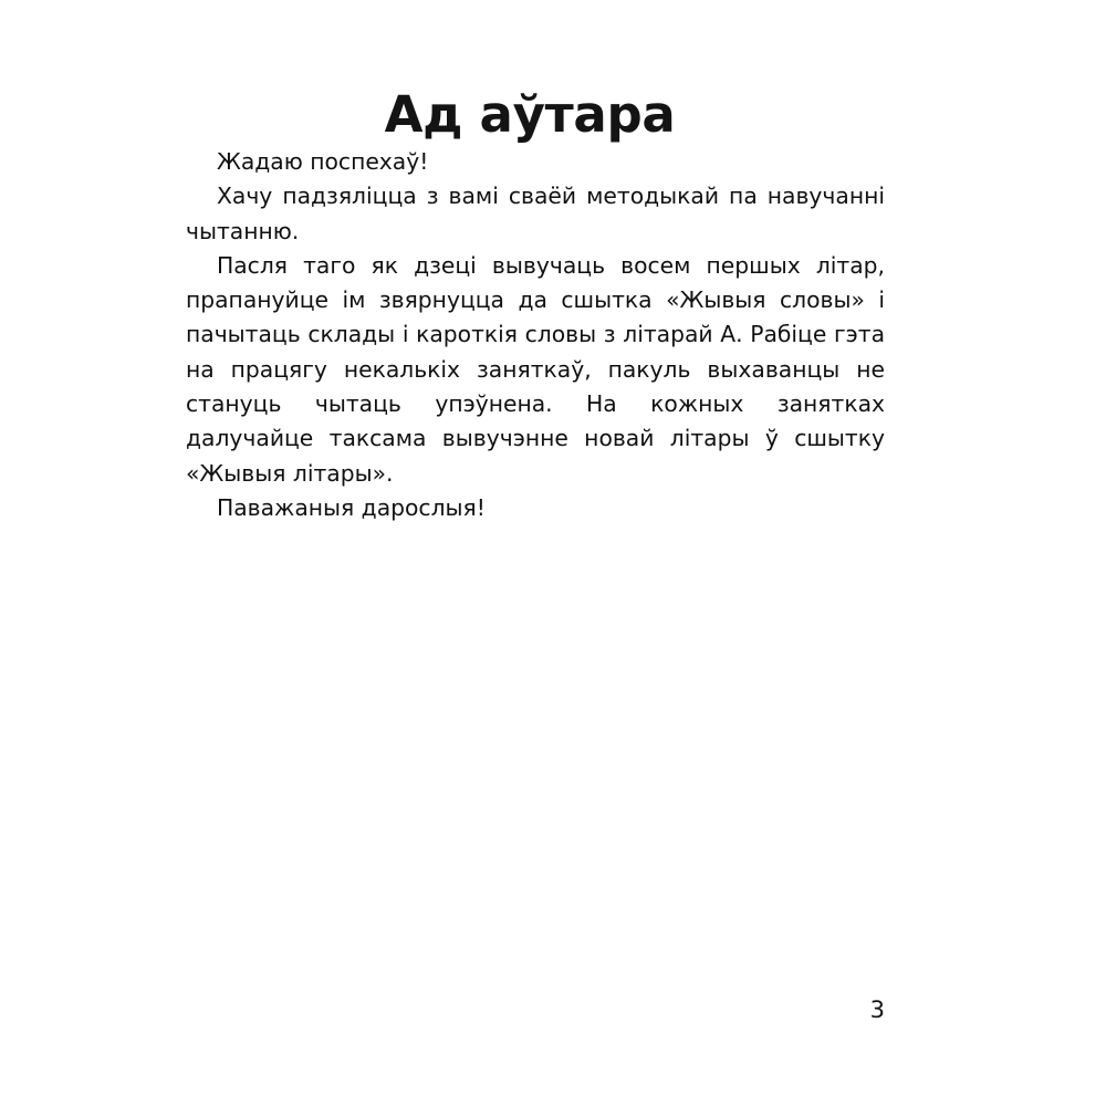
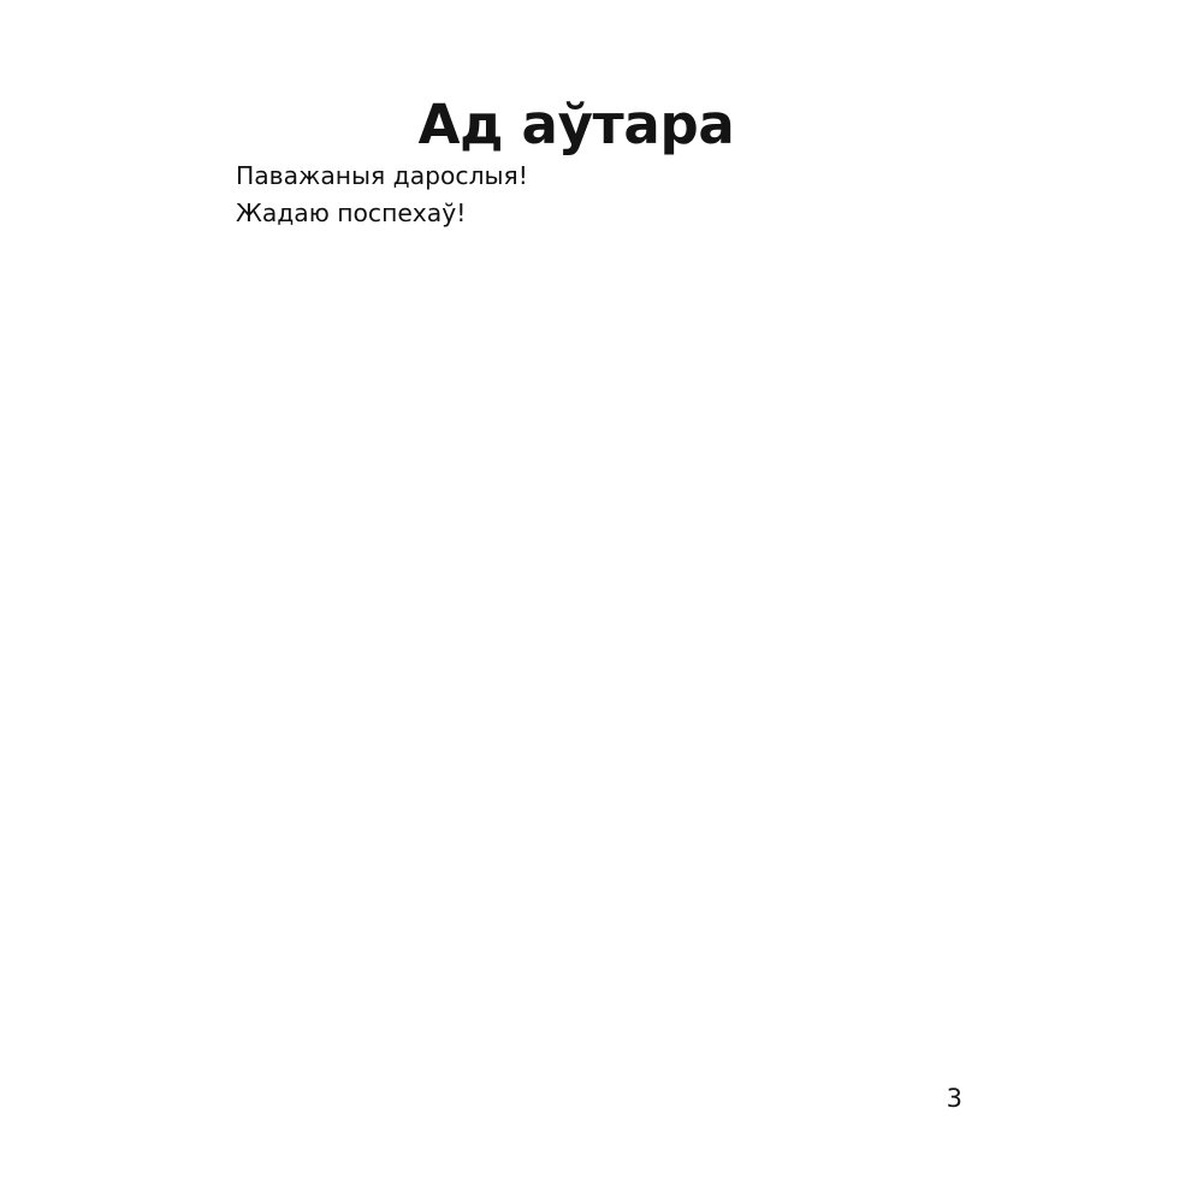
  Ад аўтара
- Жадаю поспехаў!
+ Паважаныя дарослыя!
- Хачу падзяліцца з вамі сваёй методыкай па навучанні чытанню.
- Пасля таго як дзеці вывучаць восем першых літар, прапануйце ім звярнуцца да сшытка «Жывыя словы» і пачытаць склады і кароткія словы з літарай А. Рабіце гэта на працягу некалькіх заняткаў, пакуль выхаванцы не стануць чытаць упэўнена. На кожных занятках далучайце таксама вывучэнне новай літары ў сшытку «Жывыя літары».
- Паважаныя дарослыя!
+ Жадаю поспехаў!
  3
